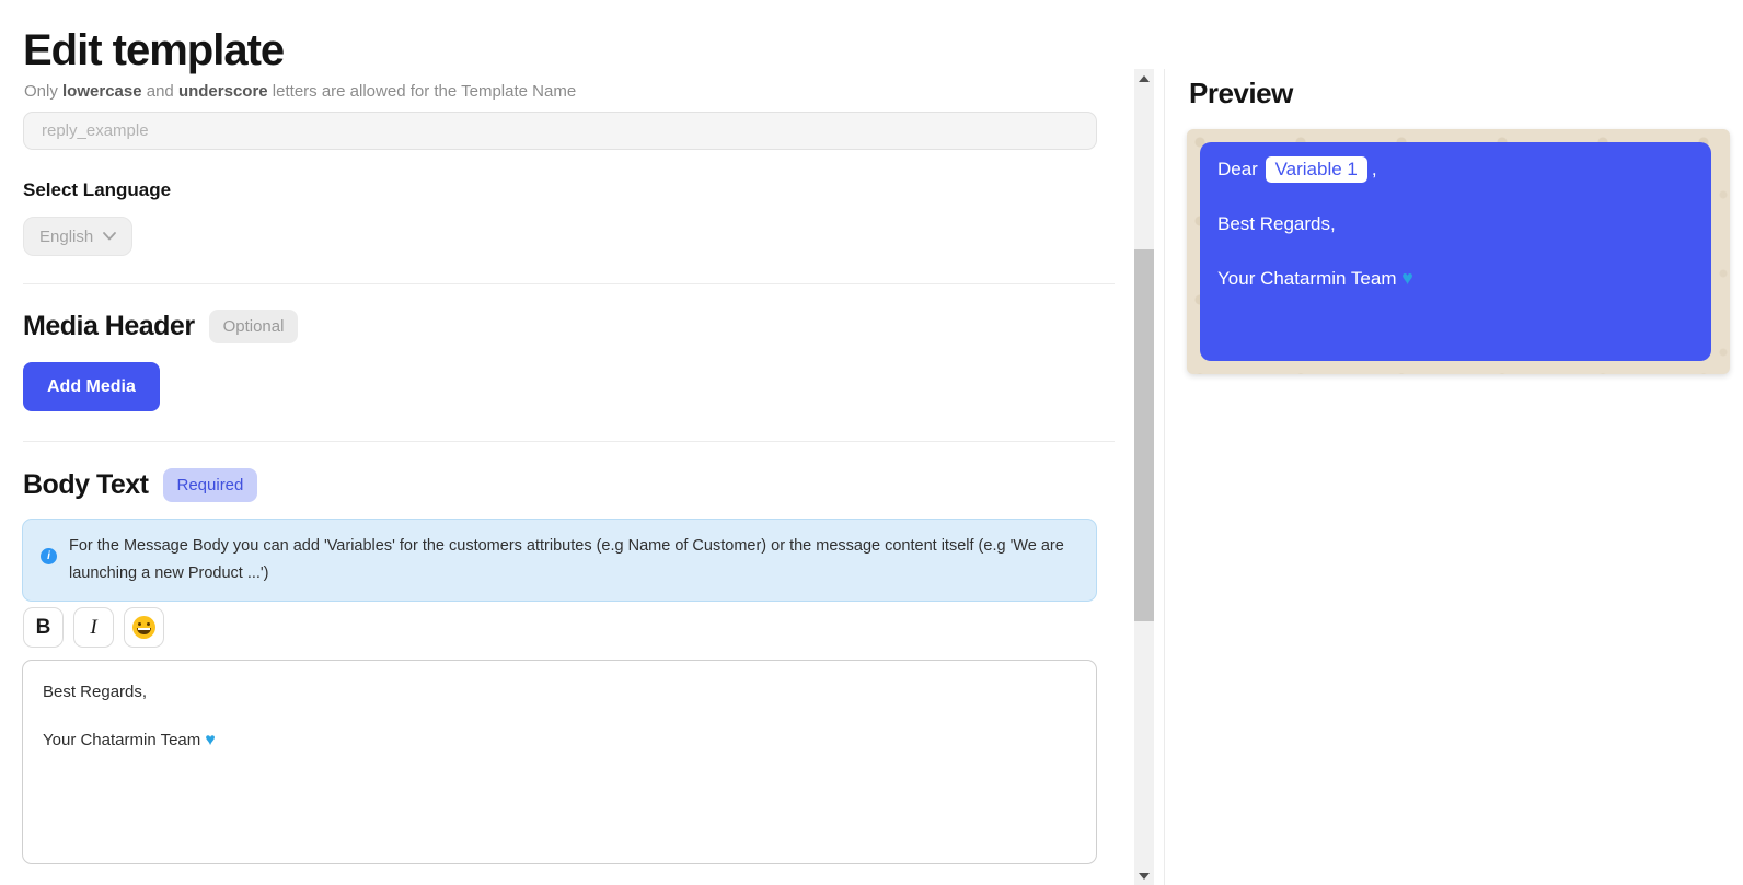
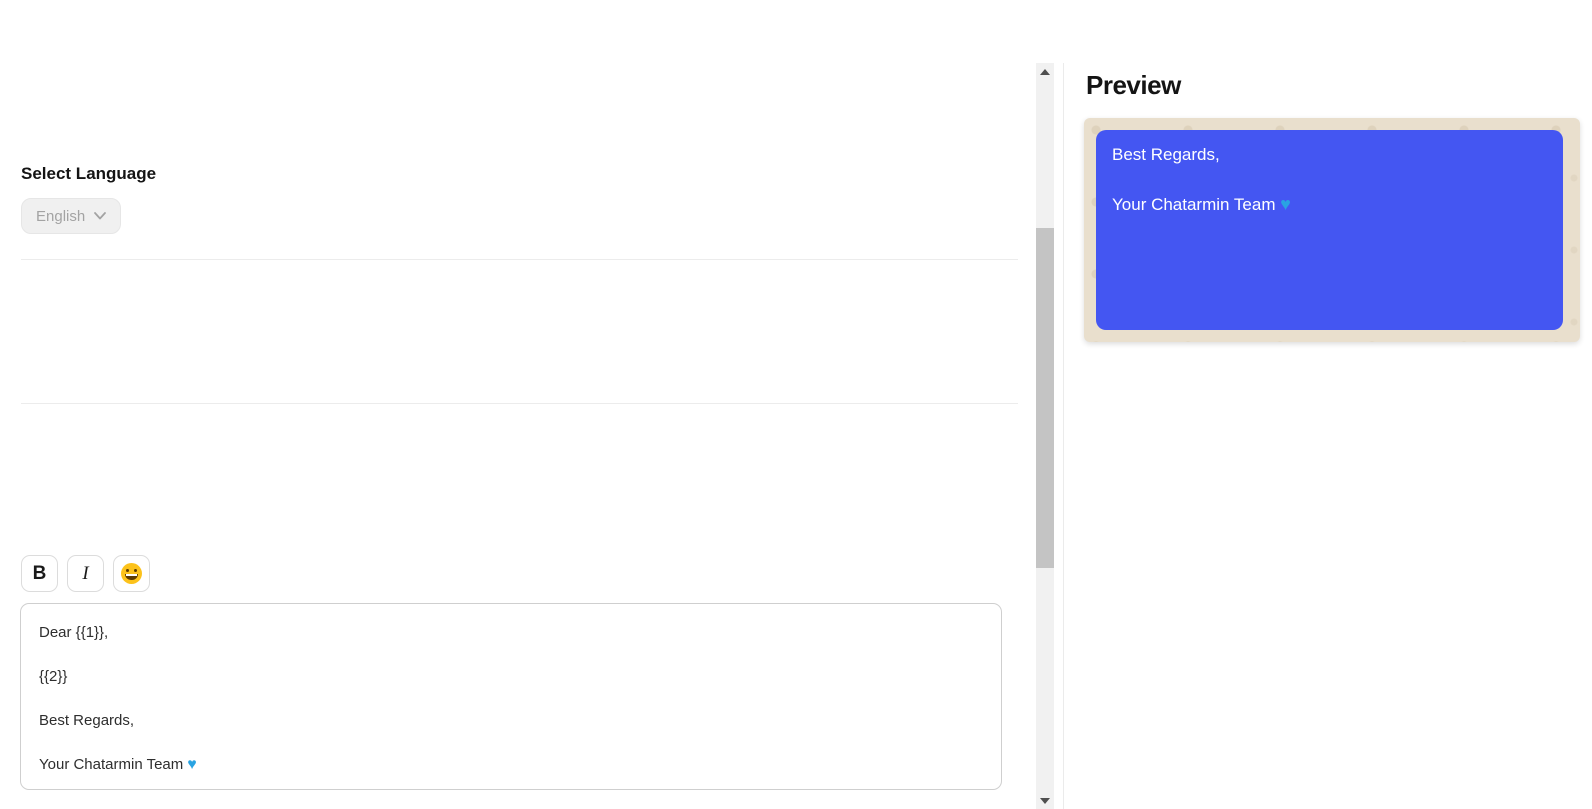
- Edit template
- Only lowercase and underscore letters are allowed for the Template Name
- reply_example
  Select Language
  English
- Media Header
- Optional
- Add Media
- Body Text
- Required
- i
- For the Message Body you can add 'Variables' for the customers attributes (e.g Name of Customer) or the message content itself (e.g 'We are launching a new Product ...')
  B
  I
+ Dear {{1}},
+ {{2}}
  Best Regards,
  Your Chatarmin Team ♥
  Preview
- Dear Variable 1 ,
  Best Regards,
  Your Chatarmin Team ♥
